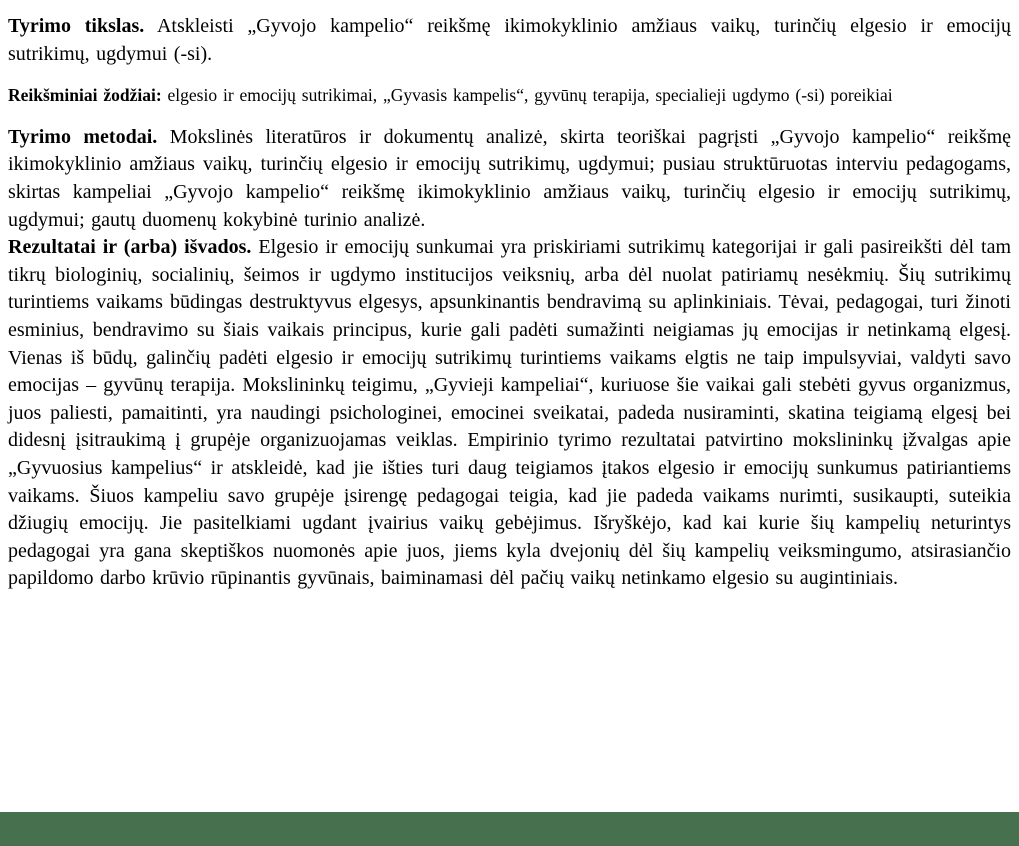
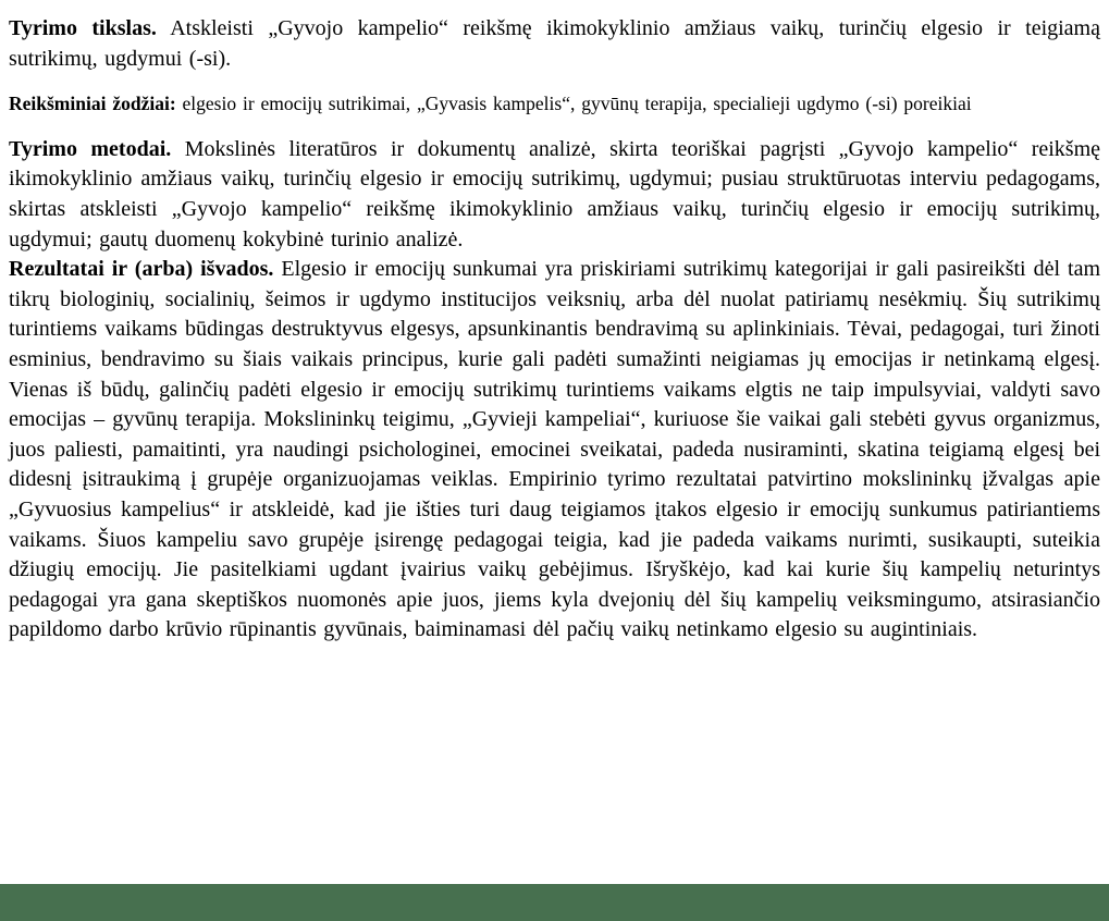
- Tyrimo tikslas. Atskleisti „Gyvojo kampelio“ reikšmę ikimokyklinio amžiaus vaikų, turinčių elgesio ir emocijų sutrikimų, ugdymui (-si).
+ Tyrimo tikslas. Atskleisti „Gyvojo kampelio“ reikšmę ikimokyklinio amžiaus vaikų, turinčių elgesio ir teigiamą sutrikimų, ugdymui (-si).
  Reikšminiai žodžiai: elgesio ir emocijų sutrikimai, „Gyvasis kampelis“, gyvūnų terapija, specialieji ugdymo (-si) poreikiai
- Tyrimo metodai. Mokslinės literatūros ir dokumentų analizė, skirta teoriškai pagrįsti „Gyvojo kampelio“ reikšmę ikimokyklinio amžiaus vaikų, turinčių elgesio ir emocijų sutrikimų, ugdymui; pusiau struktūruotas interviu pedagogams, skirtas kampeliai „Gyvojo kampelio“ reikšmę ikimokyklinio amžiaus vaikų, turinčių elgesio ir emocijų sutrikimų, ugdymui; gautų duomenų kokybinė turinio analizė.
+ Tyrimo metodai. Mokslinės literatūros ir dokumentų analizė, skirta teoriškai pagrįsti „Gyvojo kampelio“ reikšmę ikimokyklinio amžiaus vaikų, turinčių elgesio ir emocijų sutrikimų, ugdymui; pusiau struktūruotas interviu pedagogams, skirtas atskleisti „Gyvojo kampelio“ reikšmę ikimokyklinio amžiaus vaikų, turinčių elgesio ir emocijų sutrikimų, ugdymui; gautų duomenų kokybinė turinio analizė.
  Rezultatai ir (arba) išvados. Elgesio ir emocijų sunkumai yra priskiriami sutrikimų kategorijai ir gali pasireikšti dėl tam tikrų biologinių, socialinių, šeimos ir ugdymo institucijos veiksnių, arba dėl nuolat patiriamų nesėkmių. Šių sutrikimų turintiems vaikams būdingas destruktyvus elgesys, apsunkinantis bendravimą su aplinkiniais. Tėvai, pedagogai, turi žinoti esminius, bendravimo su šiais vaikais principus, kurie gali padėti sumažinti neigiamas jų emocijas ir netinkamą elgesį. Vienas iš būdų, galinčių padėti elgesio ir emocijų sutrikimų turintiems vaikams elgtis ne taip impulsyviai, valdyti savo emocijas – gyvūnų terapija. Mokslininkų teigimu, „Gyvieji kampeliai“, kuriuose šie vaikai gali stebėti gyvus organizmus, juos paliesti, pamaitinti, yra naudingi psichologinei, emocinei sveikatai, padeda nusiraminti, skatina teigiamą elgesį bei didesnį įsitraukimą į grupėje organizuojamas veiklas. Empirinio tyrimo rezultatai patvirtino mokslininkų įžvalgas apie „Gyvuosius kampelius“ ir atskleidė, kad jie išties turi daug teigiamos įtakos elgesio ir emocijų sunkumus patiriantiems vaikams. Šiuos kampeliu savo grupėje įsirengę pedagogai teigia, kad jie padeda vaikams nurimti, susikaupti, suteikia džiugių emocijų. Jie pasitelkiami ugdant įvairius vaikų gebėjimus. Išryškėjo, kad kai kurie šių kampelių neturintys pedagogai yra gana skeptiškos nuomonės apie juos, jiems kyla dvejonių dėl šių kampelių veiksmingumo, atsirasiančio papildomo darbo krūvio rūpinantis gyvūnais, baiminamasi dėl pačių vaikų netinkamo elgesio su augintiniais.
